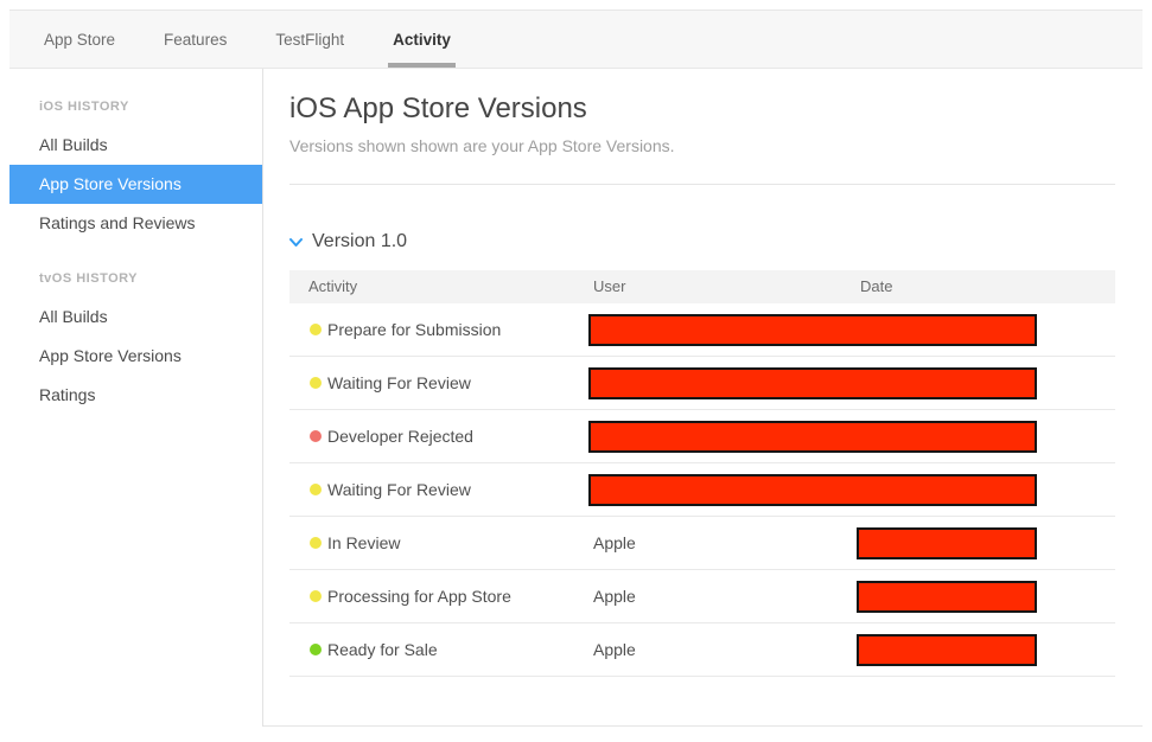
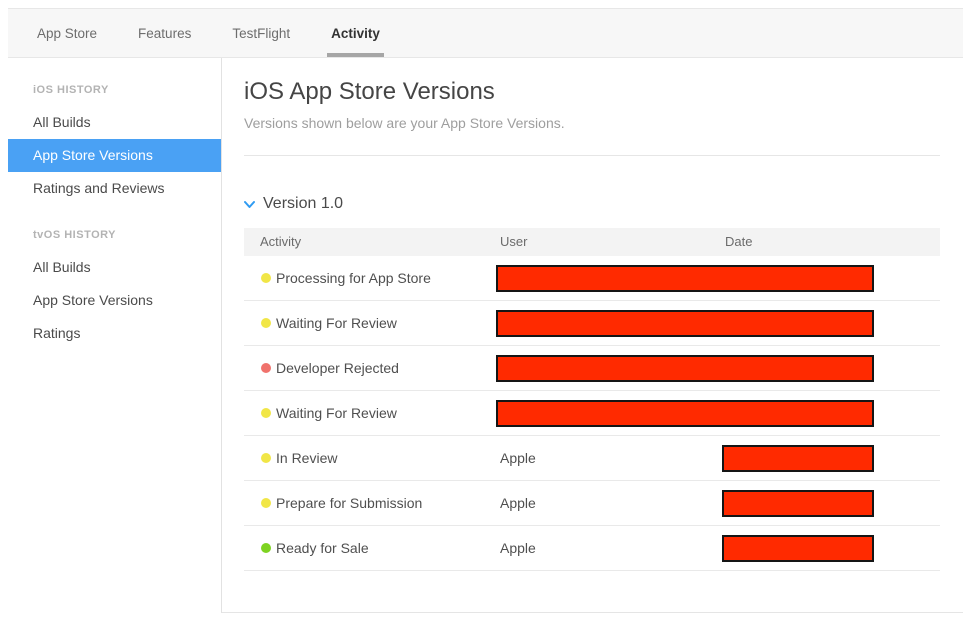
  App Store
  Features
  TestFlight
  Activity
  iOS HISTORY
  All Builds
  App Store Versions
  Ratings and Reviews
  tvOS HISTORY
  All Builds
  App Store Versions
  Ratings
  iOS App Store Versions
- Versions shown shown are your App Store Versions.
+ Versions shown below are your App Store Versions.
  Version 1.0
  Activity
  User
  Date
- Prepare for Submission
+ Processing for App Store
  Waiting For Review
  Developer Rejected
  Waiting For Review
  In Review
  Apple
- Processing for App Store
+ Prepare for Submission
  Apple
  Ready for Sale
  Apple
